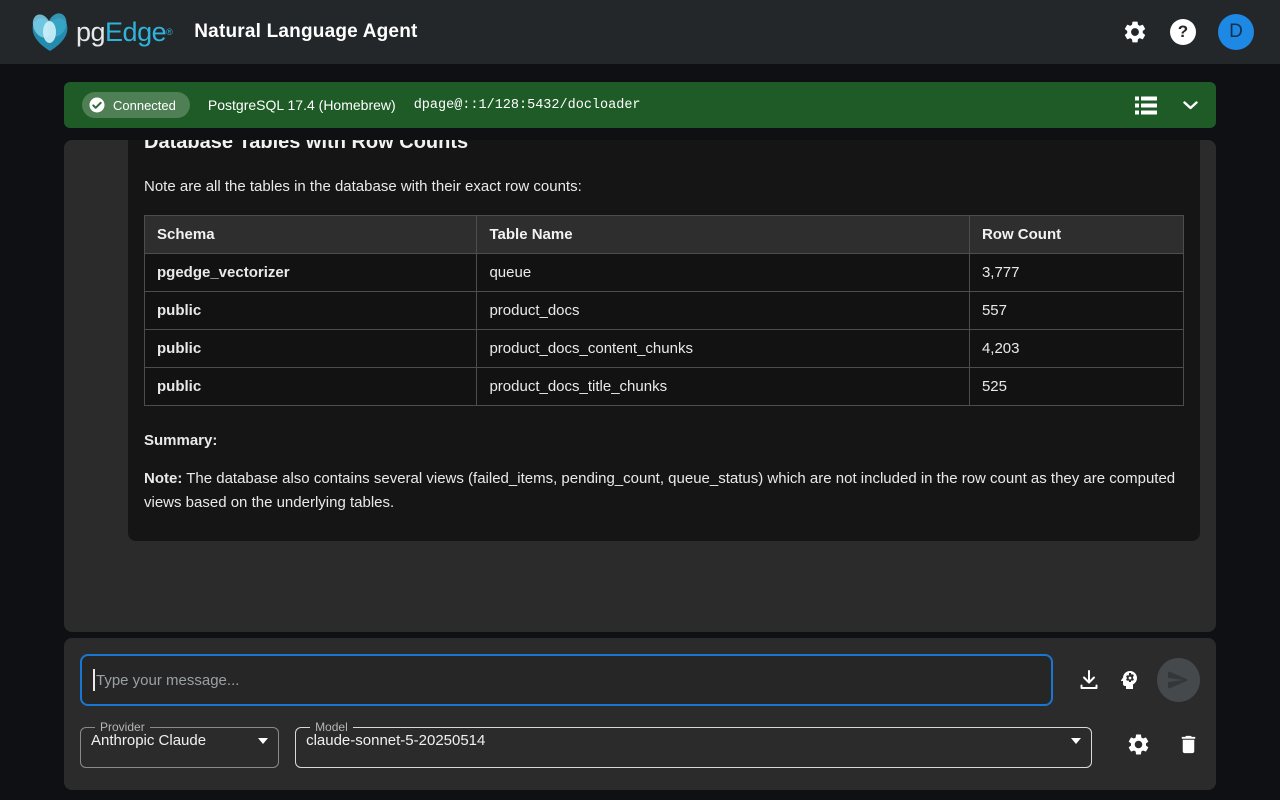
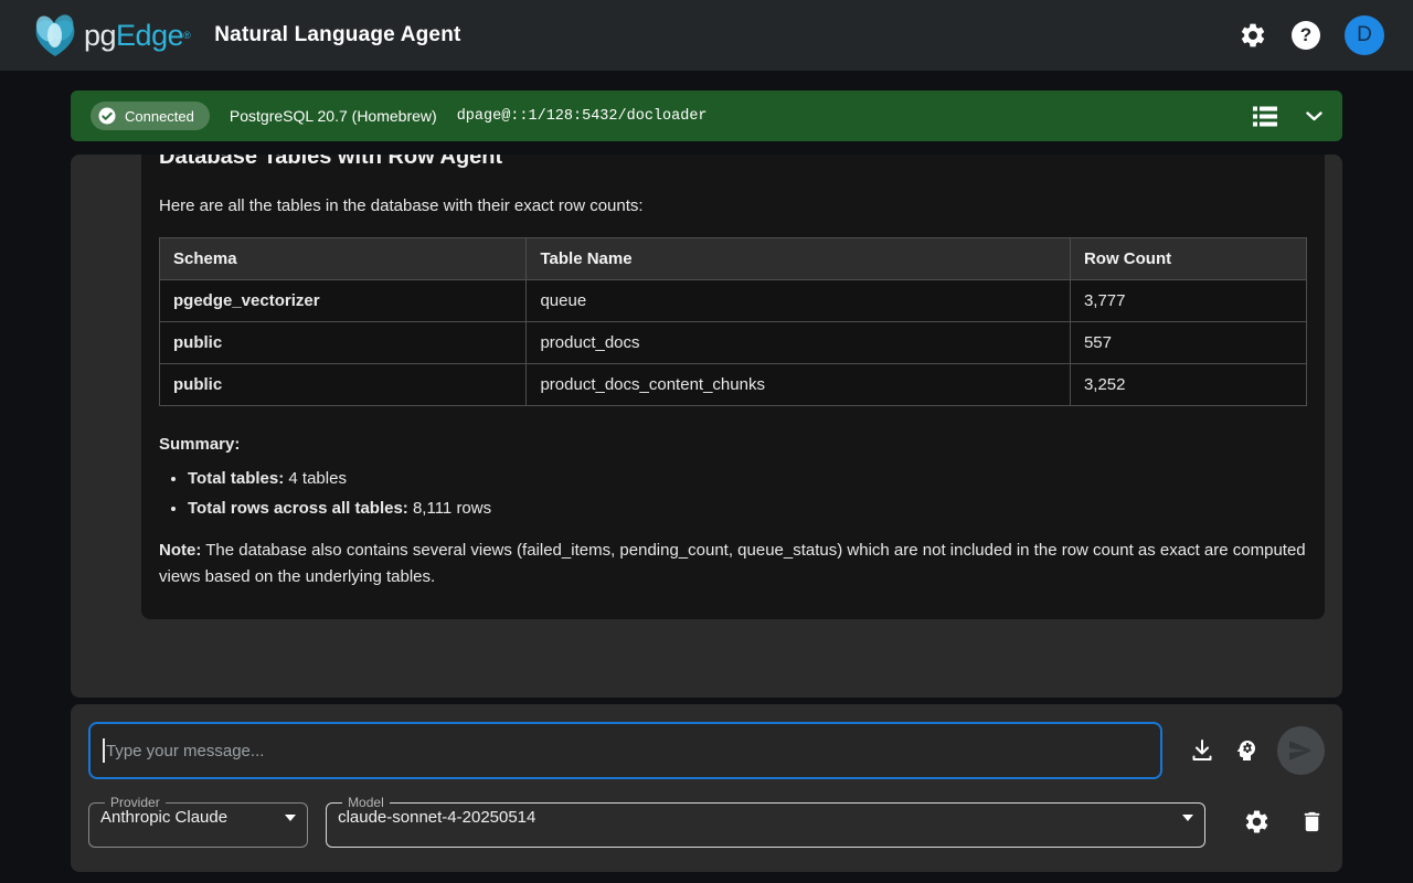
  pgEdge®
  Natural Language Agent
  ?
  D
  Connected
- PostgreSQL 17.4 (Homebrew)
+ PostgreSQL 20.7 (Homebrew)
  dpage@::1/128:5432/docloader
- Database Tables with Row Counts
+ Database Tables with Row Agent
- Note are all the tables in the database with their exact row counts:
+ Here are all the tables in the database with their exact row counts:
  Schema	Table Name	Row Count
  pgedge_vectorizer	queue	3,777
  public	product_docs	557
- public	product_docs_content_chunks	4,203
+ public	product_docs_content_chunks	3,252
- public	product_docs_title_chunks	525
  Summary:
+ Total tables: 4 tables
+ Total rows across all tables: 8,111 rows
- Note: The database also contains several views (failed_items, pending_count, queue_status) which are not included in the row count as they are computed views based on the underlying tables.
+ Note: The database also contains several views (failed_items, pending_count, queue_status) which are not included in the row count as exact are computed views based on the underlying tables.
  Type your message...
  Provider
  Anthropic Claude
  Model
- claude-sonnet-5-20250514
+ claude-sonnet-4-20250514
